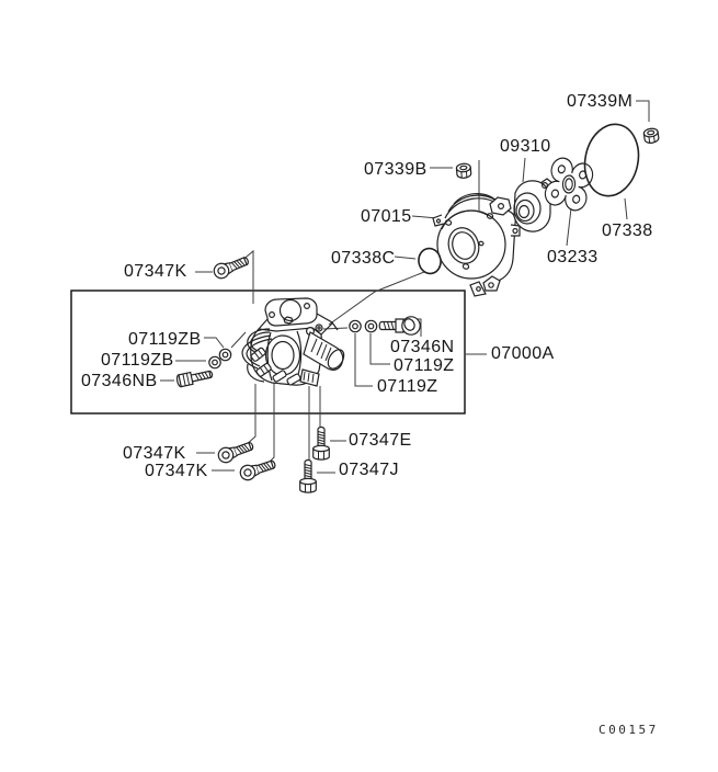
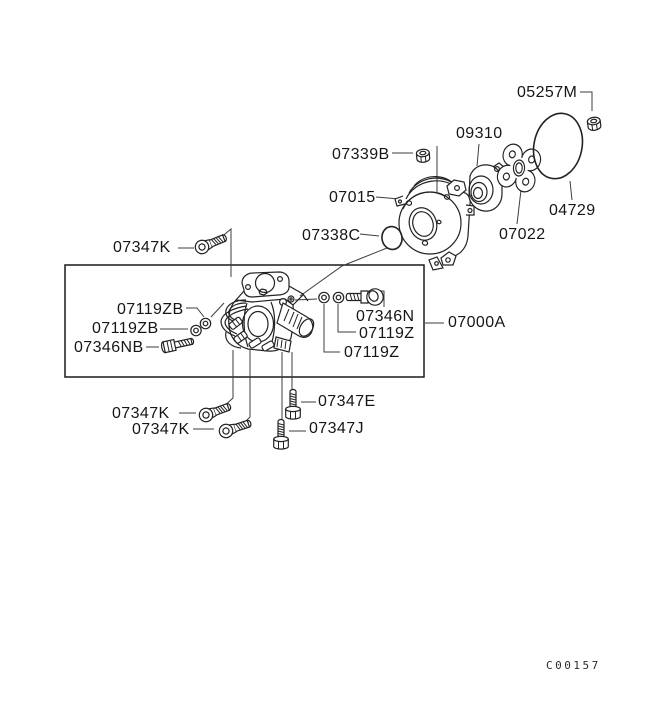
- 07339M
+ 05257M
  09310
  07339B
  07015
- 07338
+ 04729
- 03233
+ 07022
  07338C
  07347K
  07119ZB
  07119ZB
  07346NB
  07346N
  07119Z
  07119Z
  07000A
  07347K
  07347K
  07347E
  07347J
  C00157
